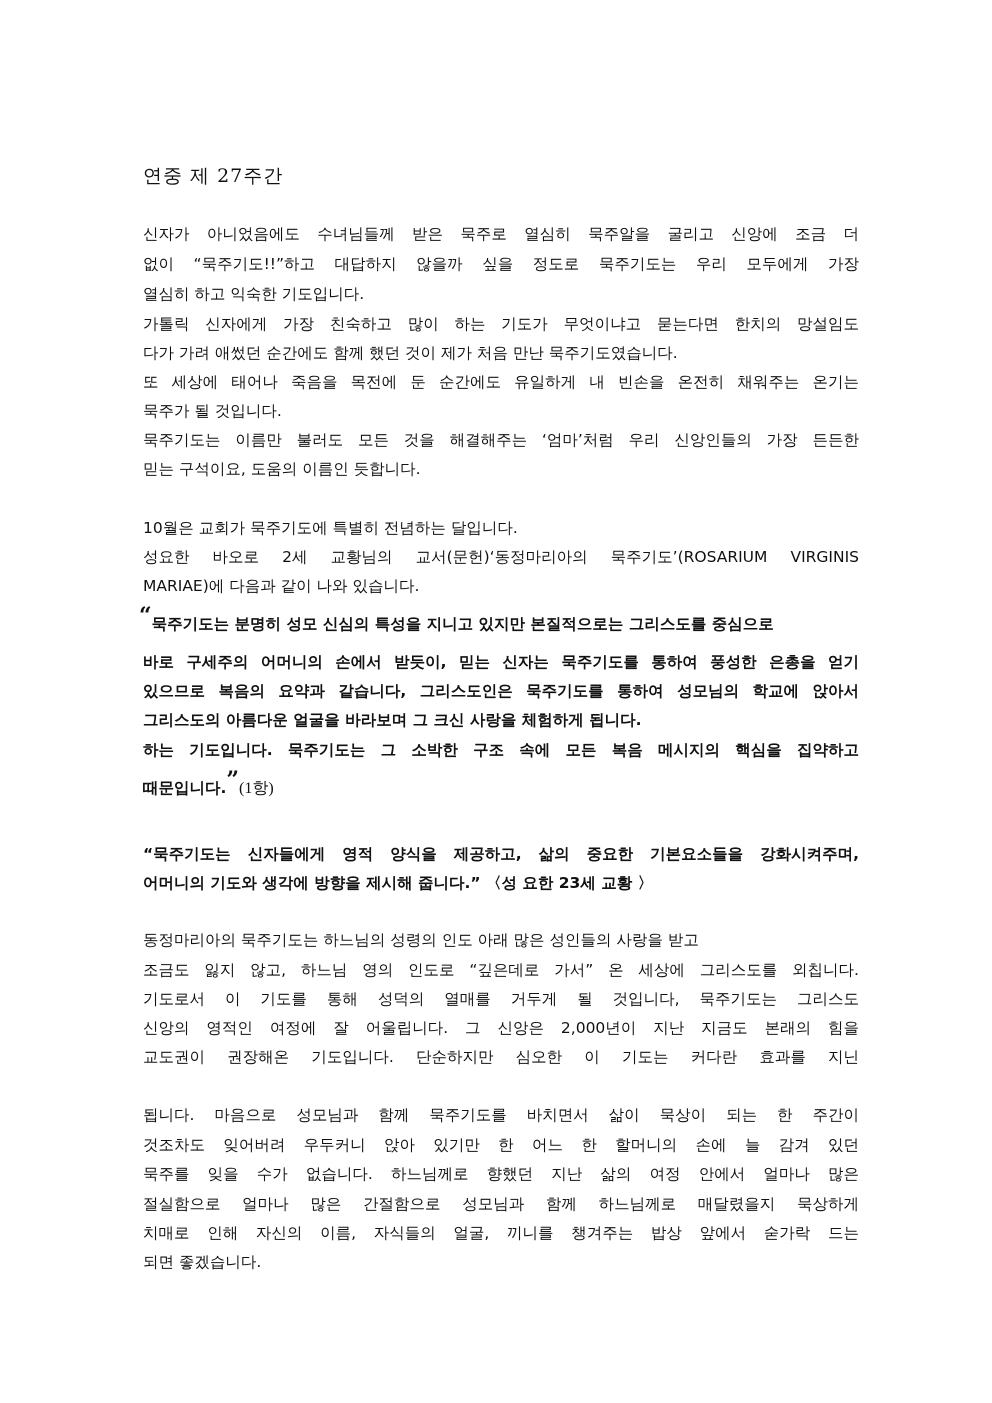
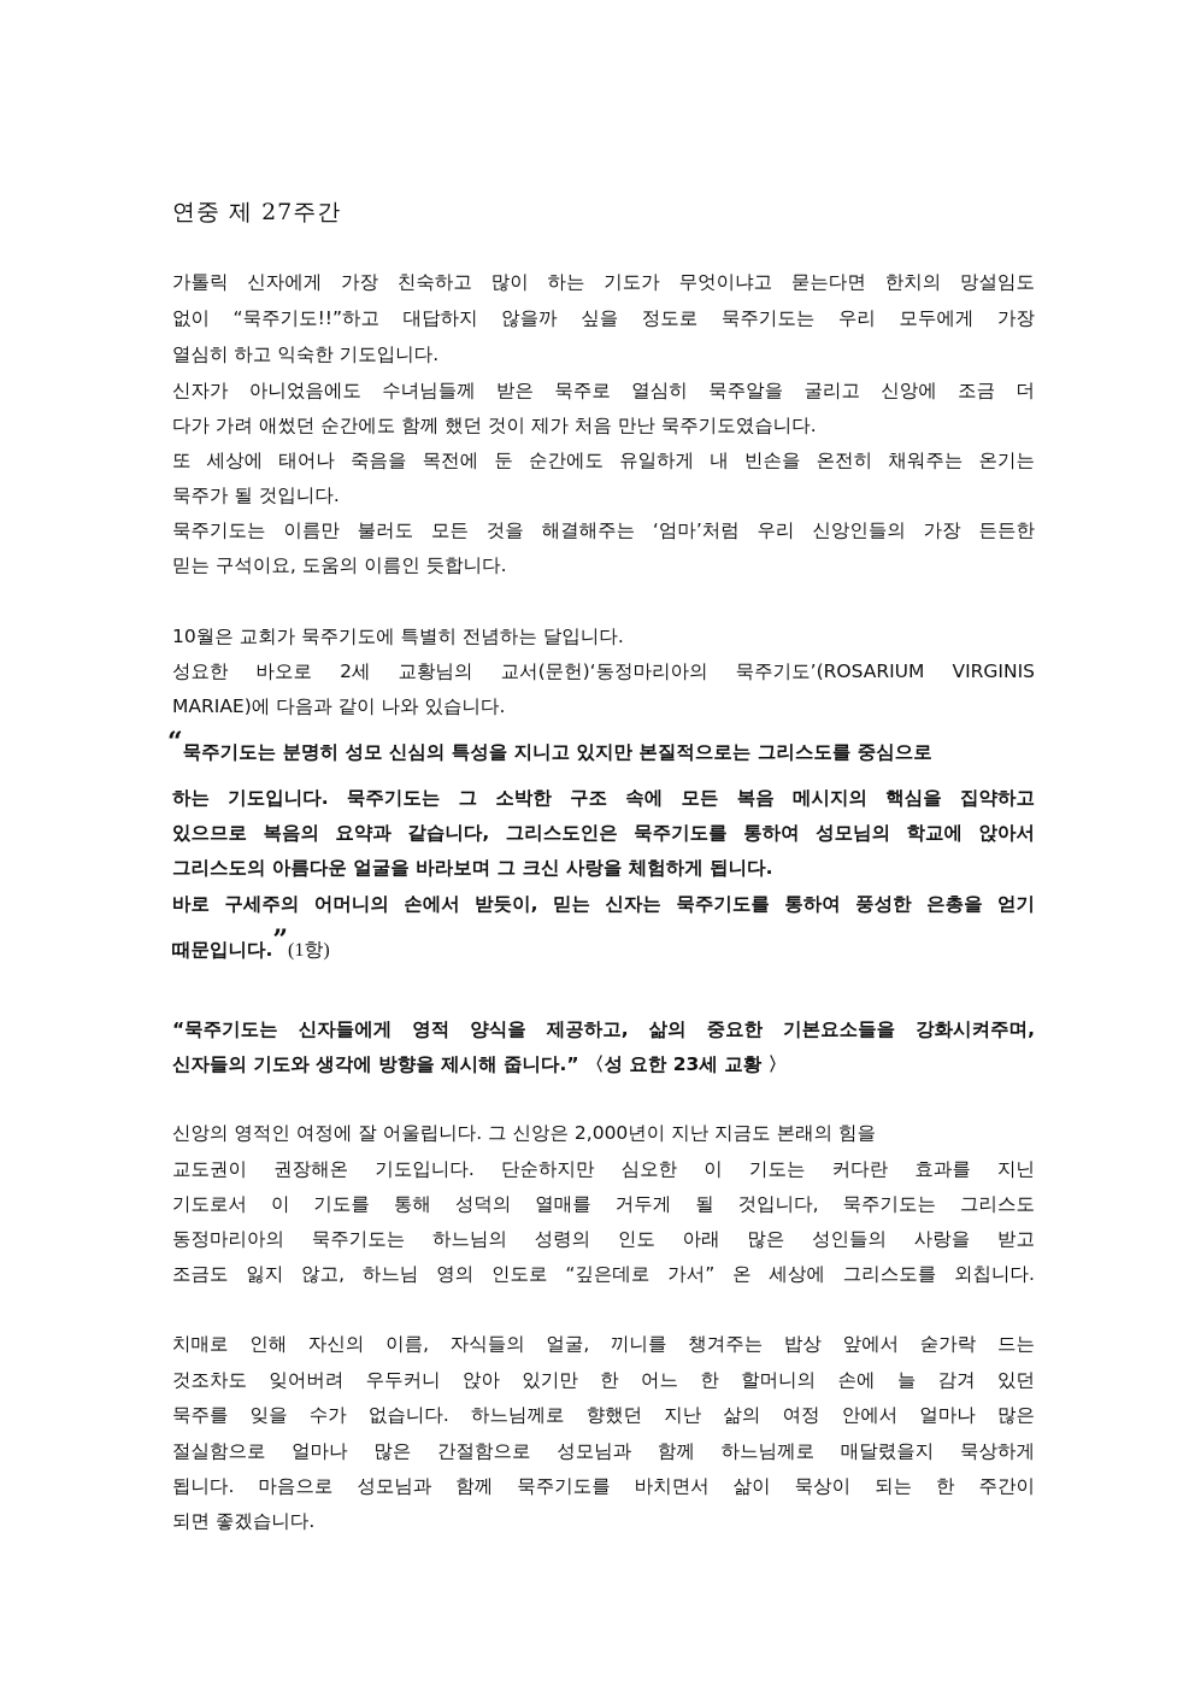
  연중 제 27주간
- 신자가 아니었음에도 수녀님들께 받은 묵주로 열심히 묵주알을 굴리고 신앙에 조금 더
+ 가톨릭 신자에게 가장 친숙하고 많이 하는 기도가 무엇이냐고 묻는다면 한치의 망설임도
  없이 “묵주기도!!”하고 대답하지 않을까 싶을 정도로 묵주기도는 우리 모두에게 가장
  열심히 하고 익숙한 기도입니다.
- 가톨릭 신자에게 가장 친숙하고 많이 하는 기도가 무엇이냐고 묻는다면 한치의 망설임도
+ 신자가 아니었음에도 수녀님들께 받은 묵주로 열심히 묵주알을 굴리고 신앙에 조금 더
  다가 가려 애썼던 순간에도 함께 했던 것이 제가 처음 만난 묵주기도였습니다.
  또 세상에 태어나 죽음을 목전에 둔 순간에도 유일하게 내 빈손을 온전히 채워주는 온기는
  묵주가 될 것입니다.
  묵주기도는 이름만 불러도 모든 것을 해결해주는 ‘엄마’처럼 우리 신앙인들의 가장 든든한
  믿는 구석이요, 도움의 이름인 듯합니다.
  10월은 교회가 묵주기도에 특별히 전념하는 달입니다.
  성요한 바오로 2세 교황님의 교서(문헌)‘동정마리아의 묵주기도’(ROSARIUM VIRGINIS
  MARIAE)에 다음과 같이 나와 있습니다.
  “묵주기도는 분명히 성모 신심의 특성을 지니고 있지만 본질적으로는 그리스도를 중심으로
- 바로 구세주의 어머니의 손에서 받듯이, 믿는 신자는 묵주기도를 통하여 풍성한 은총을 얻기
+ 하는 기도입니다. 묵주기도는 그 소박한 구조 속에 모든 복음 메시지의 핵심을 집약하고
  있으므로 복음의 요약과 같습니다, 그리스도인은 묵주기도를 통하여 성모님의 학교에 앉아서
  그리스도의 아름다운 얼굴을 바라보며 그 크신 사랑을 체험하게 됩니다.
- 하는 기도입니다. 묵주기도는 그 소박한 구조 속에 모든 복음 메시지의 핵심을 집약하고
+ 바로 구세주의 어머니의 손에서 받듯이, 믿는 신자는 묵주기도를 통하여 풍성한 은총을 얻기
  때문입니다.”(1항)
  “묵주기도는 신자들에게 영적 양식을 제공하고, 삶의 중요한 기본요소들을 강화시켜주며,
- 어머니의 기도와 생각에 방향을 제시해 줍니다.” 〈성 요한 23세 교황 〉
+ 신자들의 기도와 생각에 방향을 제시해 줍니다.” 〈성 요한 23세 교황 〉
- 동정마리아의 묵주기도는 하느님의 성령의 인도 아래 많은 성인들의 사랑을 받고
+ 신앙의 영적인 여정에 잘 어울립니다. 그 신앙은 2,000년이 지난 지금도 본래의 힘을
- 조금도 잃지 않고, 하느님 영의 인도로 “깊은데로 가서” 온 세상에 그리스도를 외칩니다.
+ 교도권이 권장해온 기도입니다. 단순하지만 심오한 이 기도는 커다란 효과를 지닌
  기도로서 이 기도를 통해 성덕의 열매를 거두게 될 것입니다, 묵주기도는 그리스도
- 신앙의 영적인 여정에 잘 어울립니다. 그 신앙은 2,000년이 지난 지금도 본래의 힘을
+ 동정마리아의 묵주기도는 하느님의 성령의 인도 아래 많은 성인들의 사랑을 받고
- 교도권이 권장해온 기도입니다. 단순하지만 심오한 이 기도는 커다란 효과를 지닌
+ 조금도 잃지 않고, 하느님 영의 인도로 “깊은데로 가서” 온 세상에 그리스도를 외칩니다.
- 됩니다. 마음으로 성모님과 함께 묵주기도를 바치면서 삶이 묵상이 되는 한 주간이
+ 치매로 인해 자신의 이름, 자식들의 얼굴, 끼니를 챙겨주는 밥상 앞에서 숟가락 드는
  것조차도 잊어버려 우두커니 앉아 있기만 한 어느 한 할머니의 손에 늘 감겨 있던
  묵주를 잊을 수가 없습니다. 하느님께로 향했던 지난 삶의 여정 안에서 얼마나 많은
  절실함으로 얼마나 많은 간절함으로 성모님과 함께 하느님께로 매달렸을지 묵상하게
- 치매로 인해 자신의 이름, 자식들의 얼굴, 끼니를 챙겨주는 밥상 앞에서 숟가락 드는
+ 됩니다. 마음으로 성모님과 함께 묵주기도를 바치면서 삶이 묵상이 되는 한 주간이
  되면 좋겠습니다.
